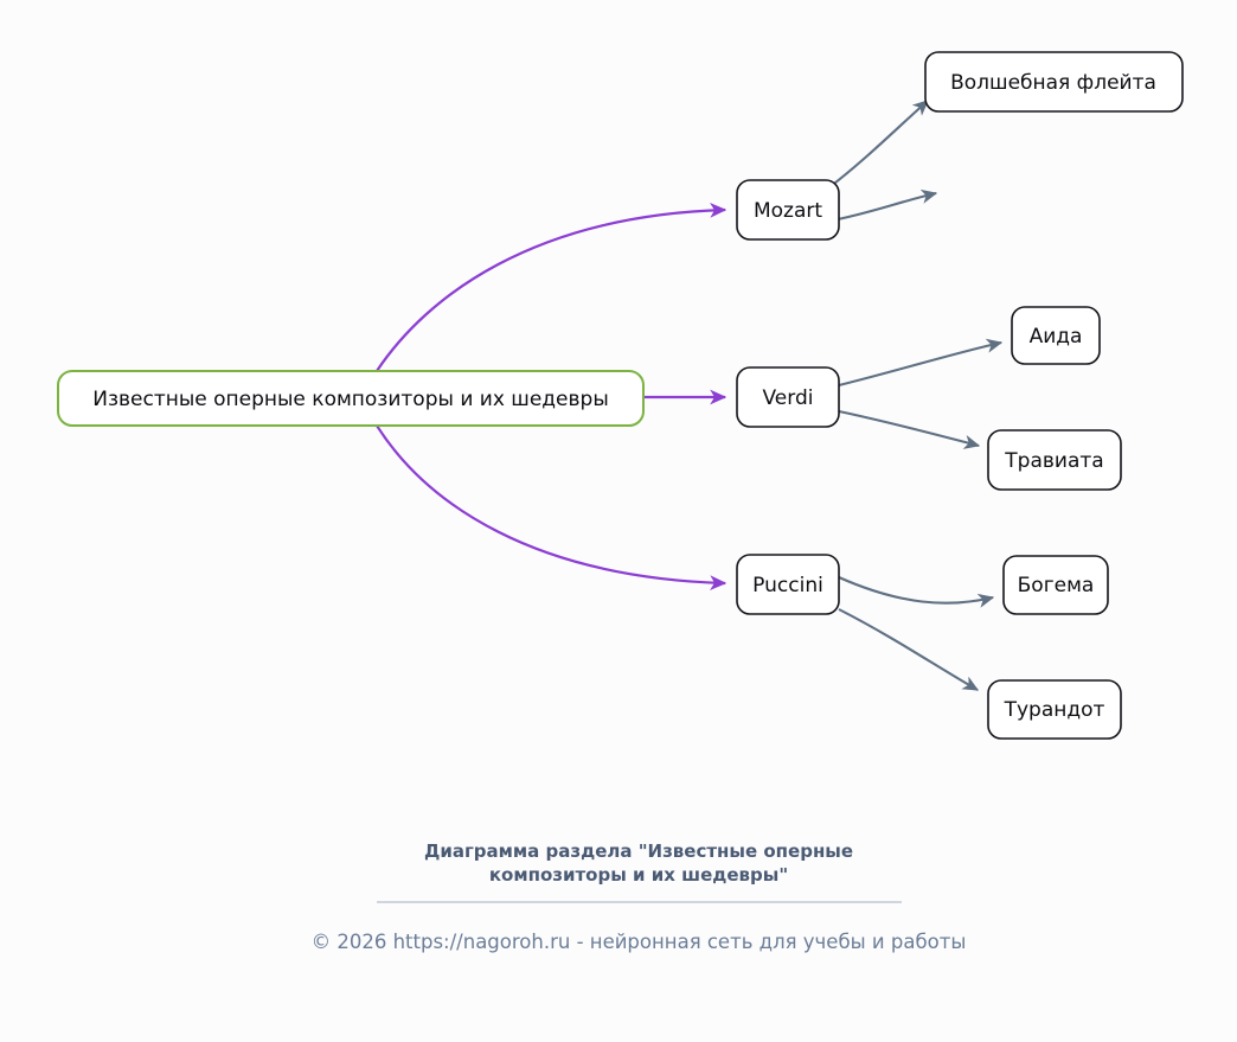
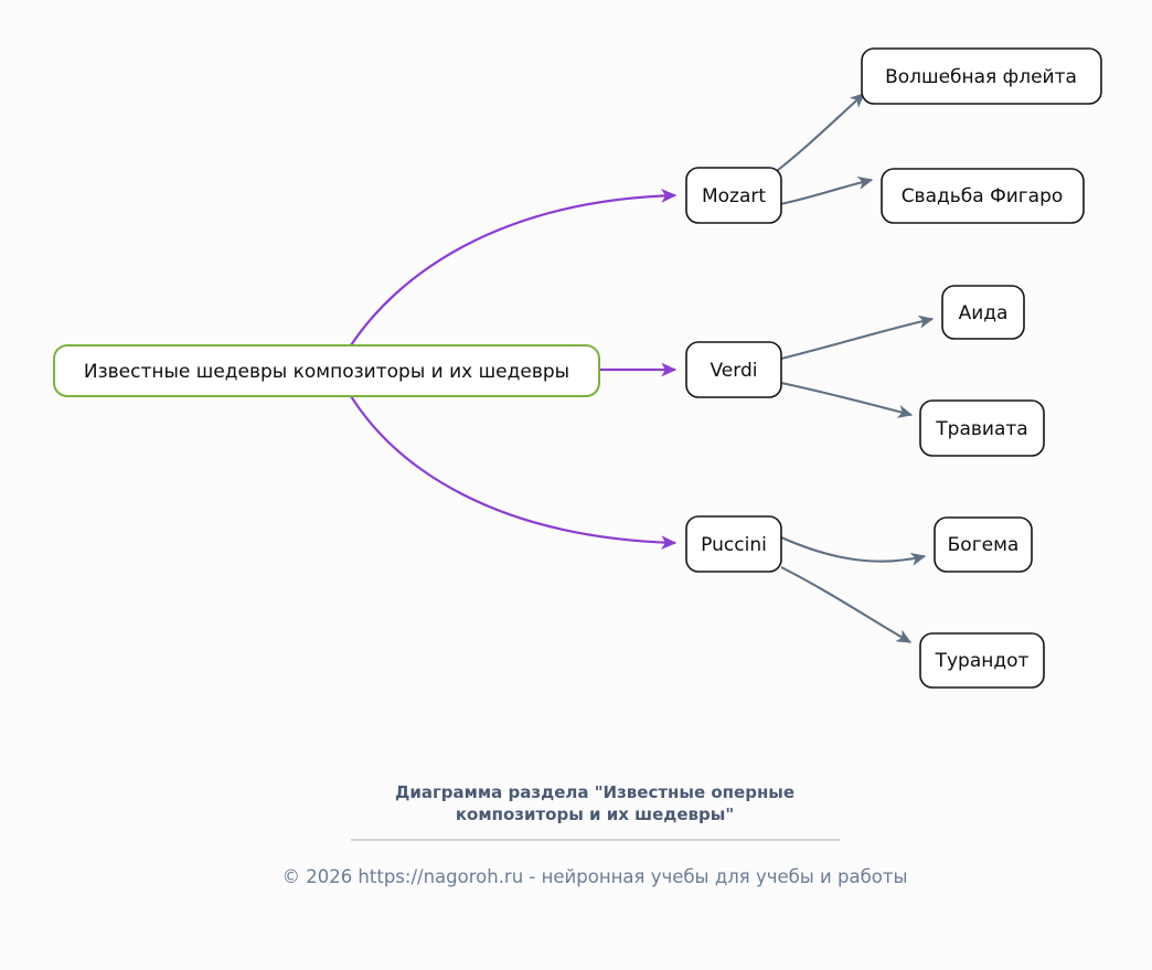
- Известные оперные композиторы и их шедевры
+ Известные шедевры композиторы и их шедевры
  Mozart
  Волшебная флейта
+ Свадьба Фигаро
  Verdi
  Аида
  Травиата
  Puccini
  Богема
  Турандот
  Диаграмма раздела "Известные оперные
  композиторы и их шедевры"
- © 2026 https://nagoroh.ru - нейронная сеть для учебы и работы
+ © 2026 https://nagoroh.ru - нейронная учебы для учебы и работы
